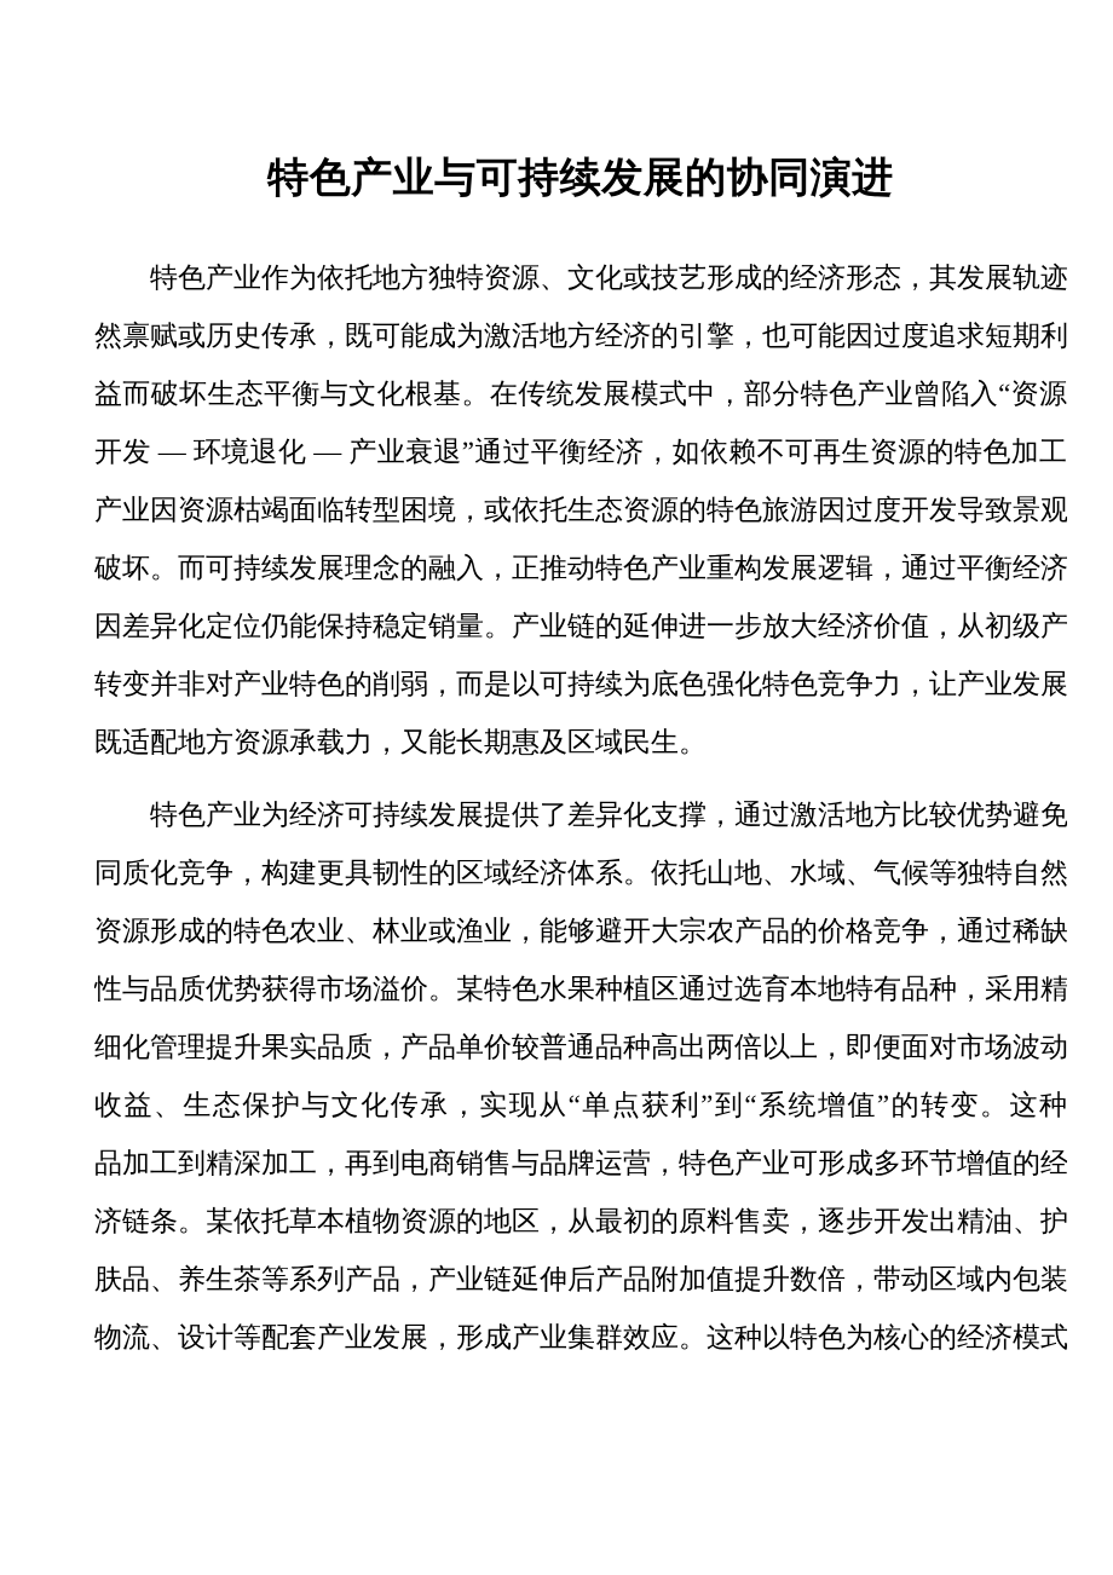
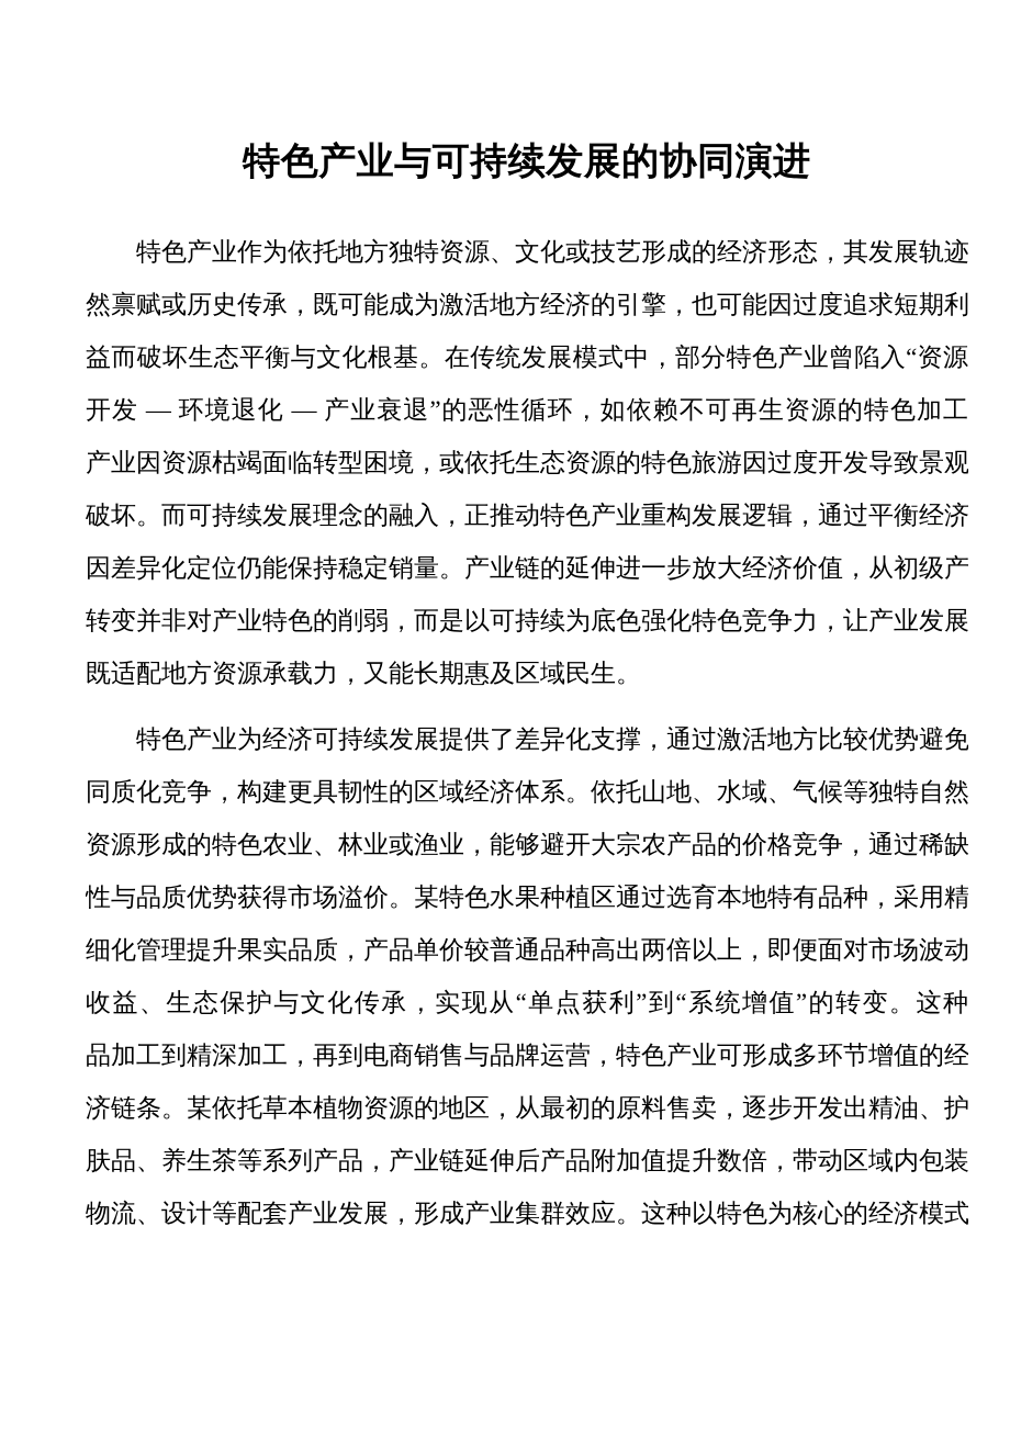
  特色产业与可持续发展的协同演进
  特色产业作为依托地方独特资源、文化或技艺形成的经济形态，其发展轨迹
  然禀赋或历史传承，既可能成为激活地方经济的引擎，也可能因过度追求短期利
  益而破坏生态平衡与文化根基。在传统发展模式中，部分特色产业曾陷入“资源
- 开发 — 环境退化 — 产业衰退”通过平衡经济，如依赖不可再生资源的特色加工
+ 开发 — 环境退化 — 产业衰退”的恶性循环，如依赖不可再生资源的特色加工
  产业因资源枯竭面临转型困境，或依托生态资源的特色旅游因过度开发导致景观
  破坏。而可持续发展理念的融入，正推动特色产业重构发展逻辑，通过平衡经济
  因差异化定位仍能保持稳定销量。产业链的延伸进一步放大经济价值，从初级产
  转变并非对产业特色的削弱，而是以可持续为底色强化特色竞争力，让产业发展
  既适配地方资源承载力，又能长期惠及区域民生。
  特色产业为经济可持续发展提供了差异化支撑，通过激活地方比较优势避免
  同质化竞争，构建更具韧性的区域经济体系。依托山地、水域、气候等独特自然
  资源形成的特色农业、林业或渔业，能够避开大宗农产品的价格竞争，通过稀缺
  性与品质优势获得市场溢价。某特色水果种植区通过选育本地特有品种，采用精
  细化管理提升果实品质，产品单价较普通品种高出两倍以上，即便面对市场波动
  收益、生态保护与文化传承，实现从“单点获利”到“系统增值”的转变。这种
  品加工到精深加工，再到电商销售与品牌运营，特色产业可形成多环节增值的经
  济链条。某依托草本植物资源的地区，从最初的原料售卖，逐步开发出精油、护
  肤品、养生茶等系列产品，产业链延伸后产品附加值提升数倍，带动区域内包装
  物流、设计等配套产业发展，形成产业集群效应。这种以特色为核心的经济模式
